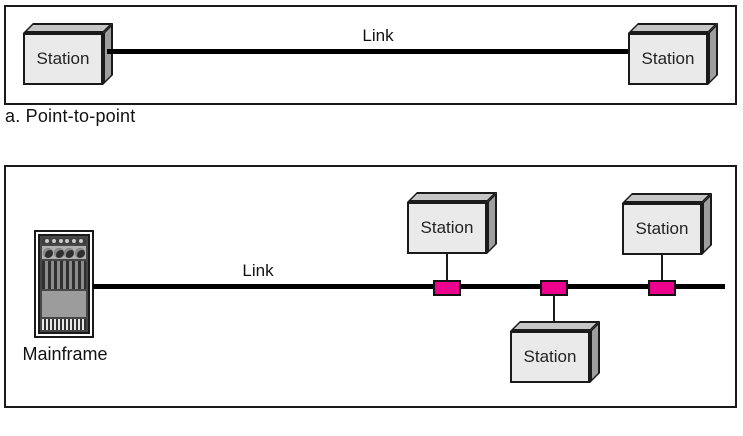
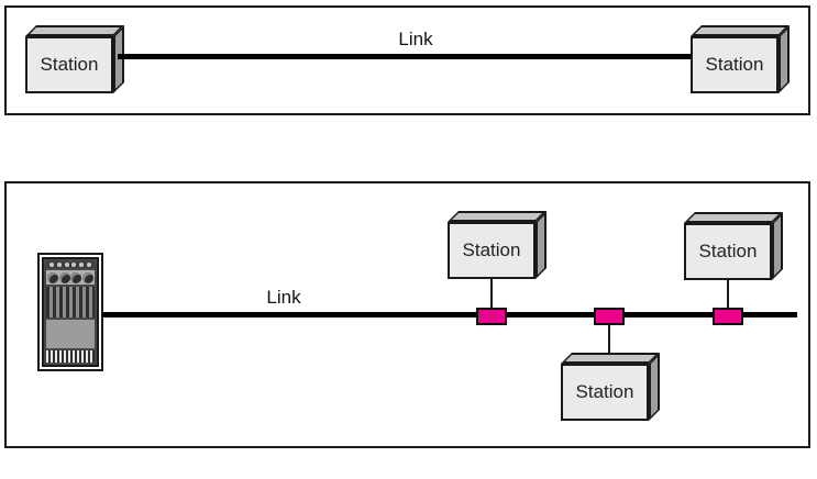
  Station
  Link
  Station
- a. Point-to-point
- Mainframe
  Link
  Station
  Station
  Station
